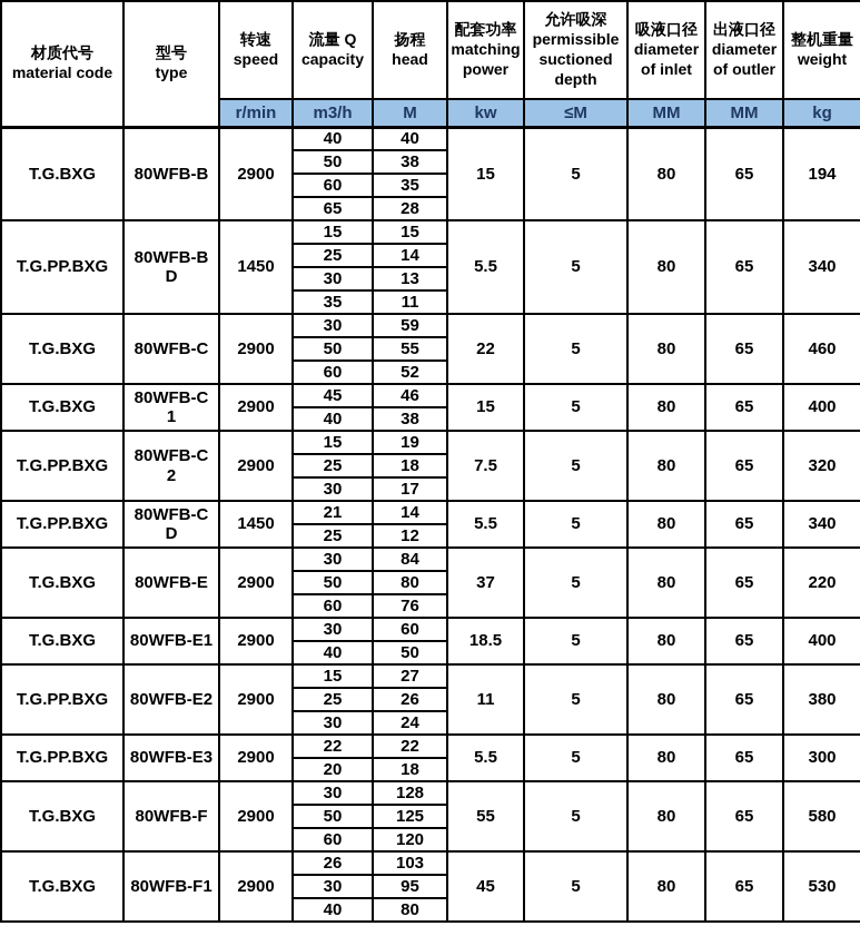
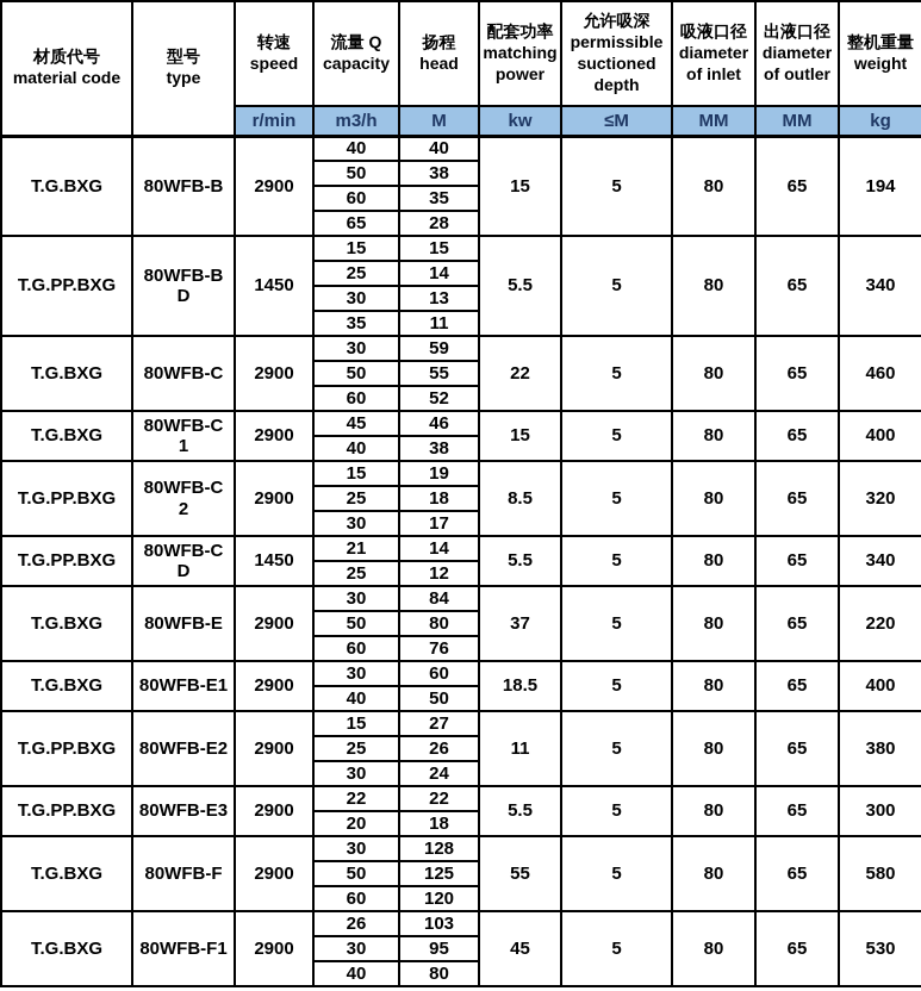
  材质代号material code	型号type	转速speed	流量 Qcapacity	扬程head	配套功率matching power	允许吸深permissible suctioned depth	吸液口径diameter of inlet	出液口径diameter of outler	整机重量weight
  r/min	m3/h	M	kw	≤M	MM	MM	kg
  T.G.BXG	80WFB-B	2900	40	40	15	5	80	65	194
  50	38
  60	35
  65	28
  T.G.PP.BXG	80WFB-B D	1450	15	15	5.5	5	80	65	340
  25	14
  30	13
  35	11
  T.G.BXG	80WFB-C	2900	30	59	22	5	80	65	460
  50	55
  60	52
  T.G.BXG	80WFB-C 1	2900	45	46	15	5	80	65	400
  40	38
- T.G.PP.BXG	80WFB-C 2	2900	15	19	7.5	5	80	65	320
+ T.G.PP.BXG	80WFB-C 2	2900	15	19	8.5	5	80	65	320
  25	18
  30	17
  T.G.PP.BXG	80WFB-C D	1450	21	14	5.5	5	80	65	340
  25	12
  T.G.BXG	80WFB-E	2900	30	84	37	5	80	65	220
  50	80
  60	76
  T.G.BXG	80WFB-E1	2900	30	60	18.5	5	80	65	400
  40	50
  T.G.PP.BXG	80WFB-E2	2900	15	27	11	5	80	65	380
  25	26
  30	24
  T.G.PP.BXG	80WFB-E3	2900	22	22	5.5	5	80	65	300
  20	18
  T.G.BXG	80WFB-F	2900	30	128	55	5	80	65	580
  50	125
  60	120
  T.G.BXG	80WFB-F1	2900	26	103	45	5	80	65	530
  30	95
  40	80
